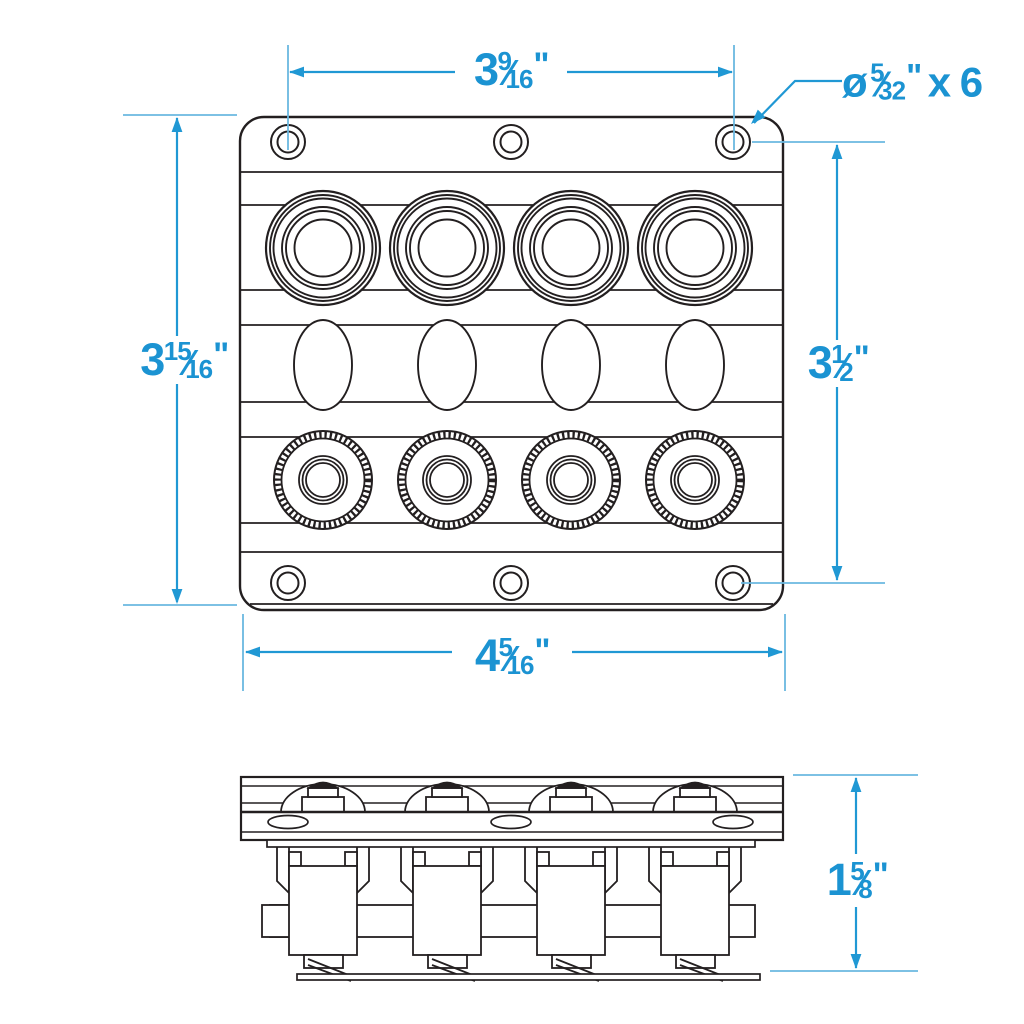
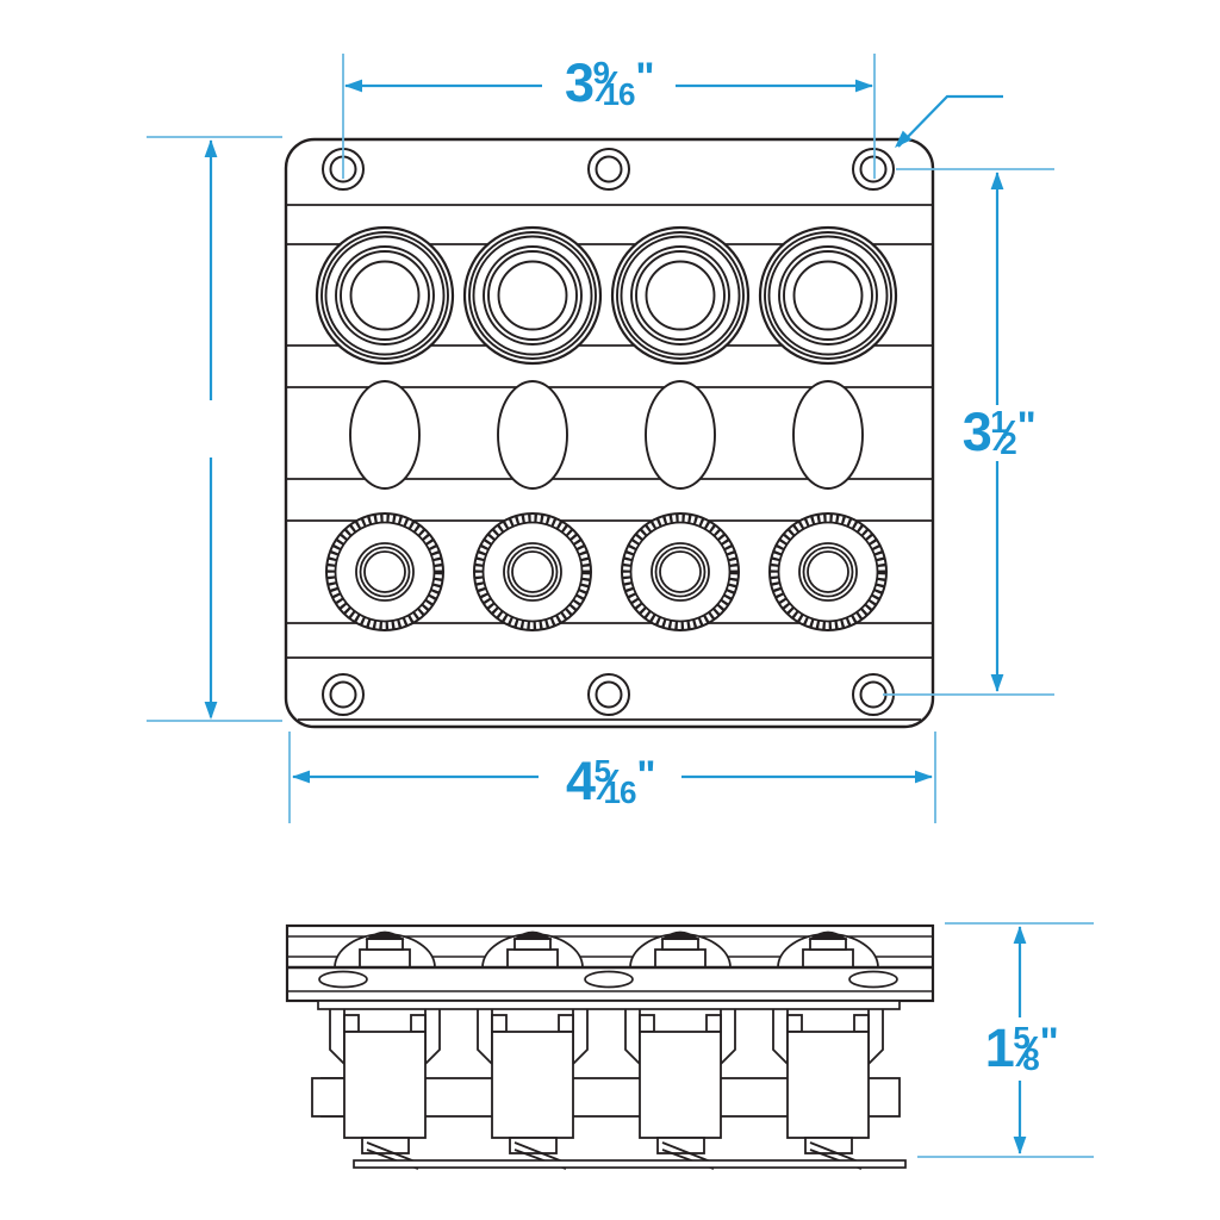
  39⁄16"
- ø 5⁄32" x 6
- 315⁄16"
  31⁄2"
  45⁄16"
  15⁄8"
